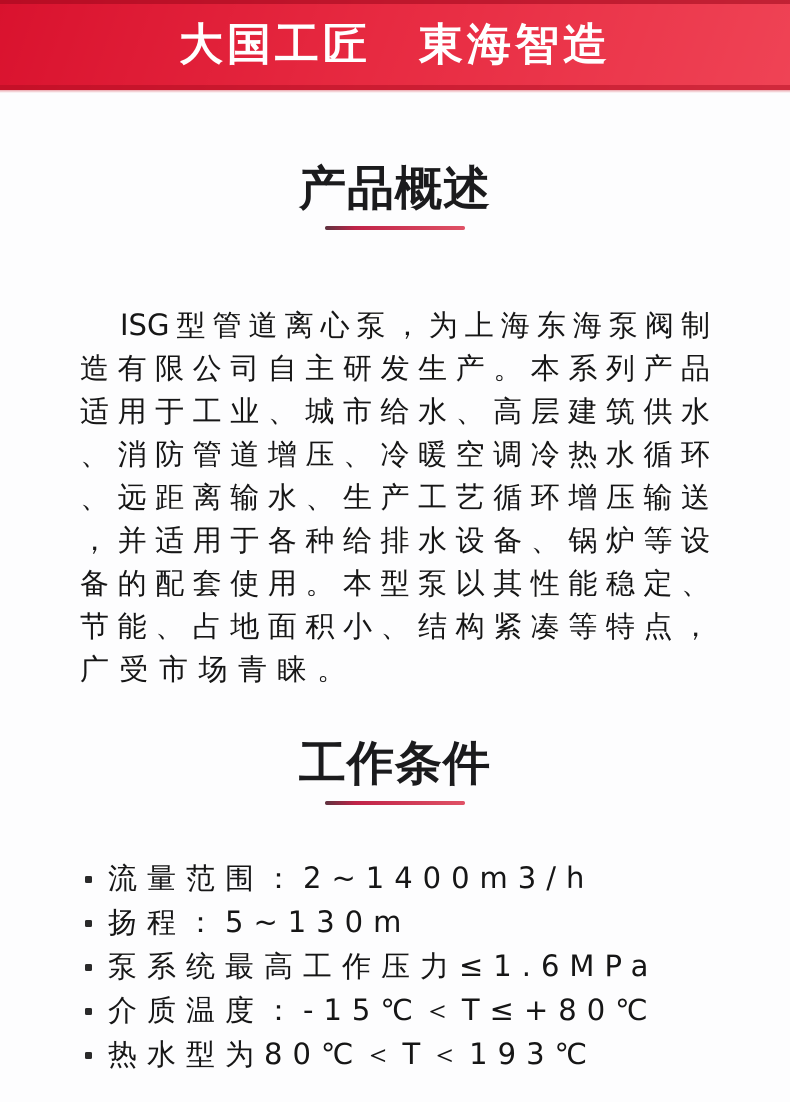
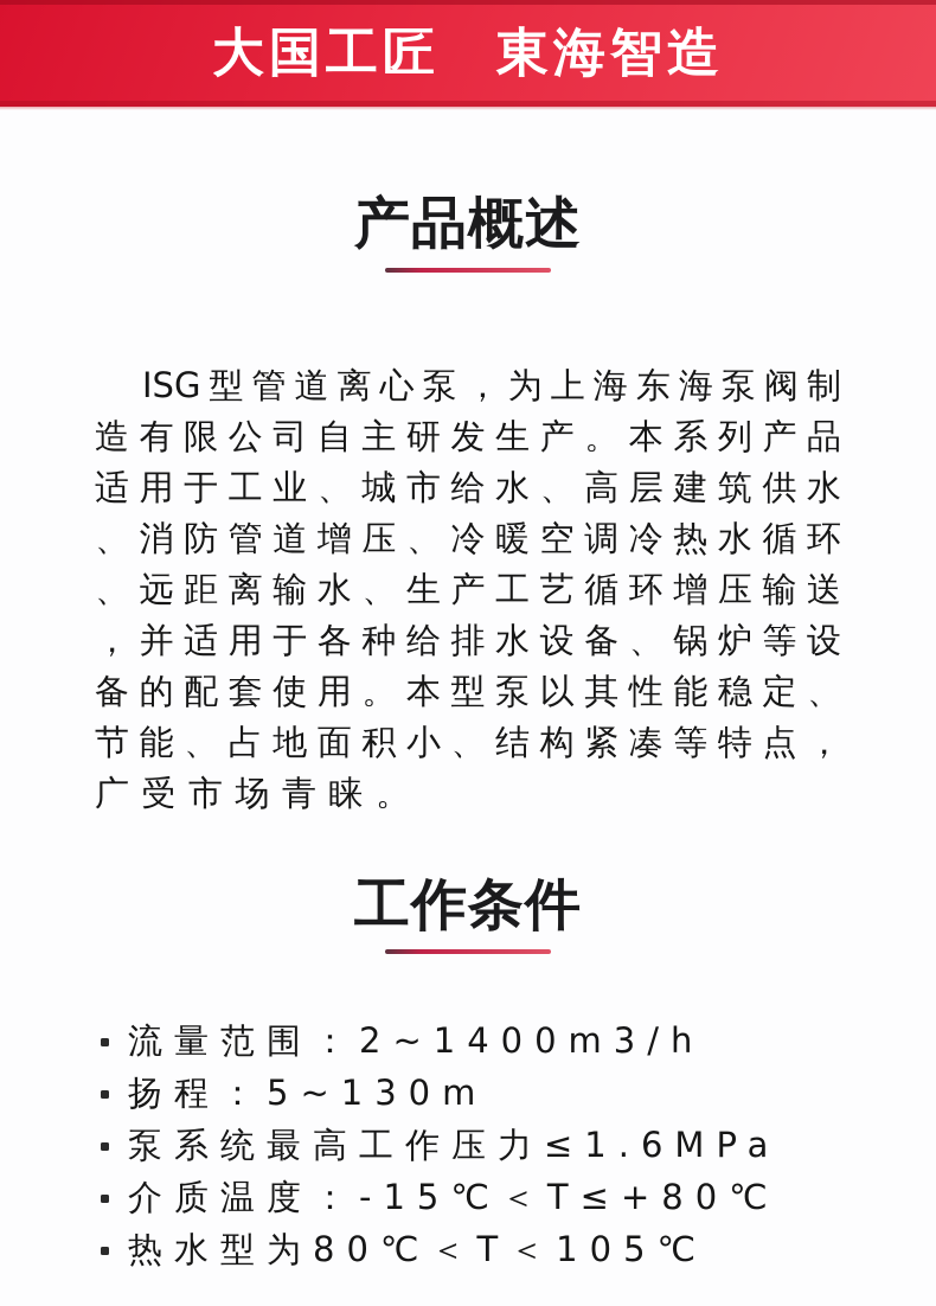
  大国工匠 東海智造
  产品概述
  ISG型管道离心泵，为上海东海泵阀制
  造有限公司自主研发生产。本系列产品
  适用于工业、城市给水、高层建筑供水
  、消防管道增压、冷暖空调冷热水循环
  、远距离输水、生产工艺循环增压输送
  ，并适用于各种给排水设备、锅炉等设
  备的配套使用。本型泵以其性能稳定、
  节能、占地面积小、结构紧凑等特点，
  广受市场青睐。
  工作条件
  流量范围：2~1400m3/h
  扬程：5~130m
  泵系统最高工作压力≤1.6MPa
  介质温度：-15℃＜T≤+80℃
- 热水型为80℃＜T＜193℃
+ 热水型为80℃＜T＜105℃
